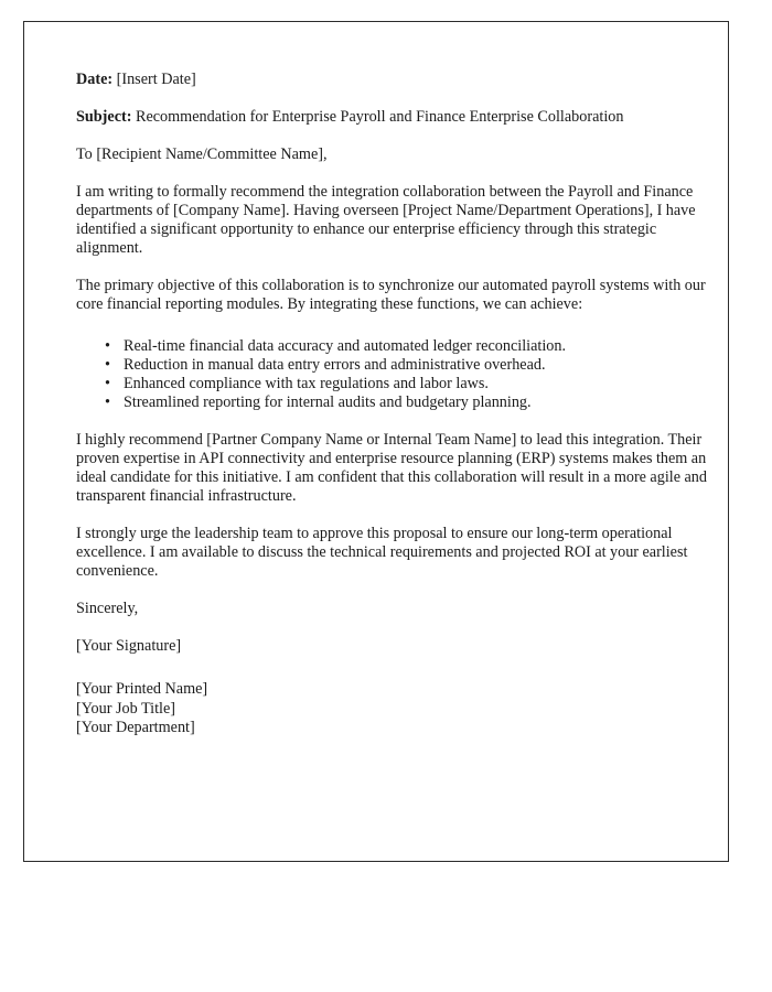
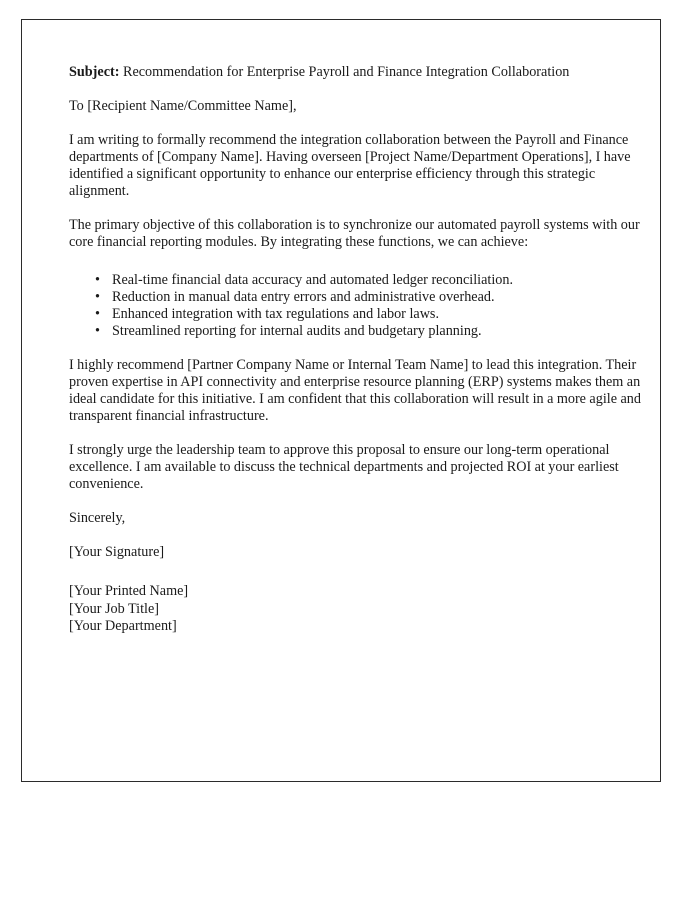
- Date: [Insert Date]
- Subject: Recommendation for Enterprise Payroll and Finance Enterprise Collaboration
+ Subject: Recommendation for Enterprise Payroll and Finance Integration Collaboration
  To [Recipient Name/Committee Name],
  I am writing to formally recommend the integration collaboration between the Payroll and Finance departments of [Company Name]. Having overseen [Project Name/Department Operations], I have identified a significant opportunity to enhance our enterprise efficiency through this strategic alignment.
  The primary objective of this collaboration is to synchronize our automated payroll systems with our core financial reporting modules. By integrating these functions, we can achieve:
  •
  Real-time financial data accuracy and automated ledger reconciliation.
  •
  Reduction in manual data entry errors and administrative overhead.
  •
- Enhanced compliance with tax regulations and labor laws.
+ Enhanced integration with tax regulations and labor laws.
  •
  Streamlined reporting for internal audits and budgetary planning.
  I highly recommend [Partner Company Name or Internal Team Name] to lead this integration. Their proven expertise in API connectivity and enterprise resource planning (ERP) systems makes them an ideal candidate for this initiative. I am confident that this collaboration will result in a more agile and transparent financial infrastructure.
- I strongly urge the leadership team to approve this proposal to ensure our long-term operational excellence. I am available to discuss the technical requirements and projected ROI at your earliest convenience.
+ I strongly urge the leadership team to approve this proposal to ensure our long-term operational excellence. I am available to discuss the technical departments and projected ROI at your earliest convenience.
  Sincerely,
  [Your Signature]
  [Your Printed Name]
  [Your Job Title]
  [Your Department]
